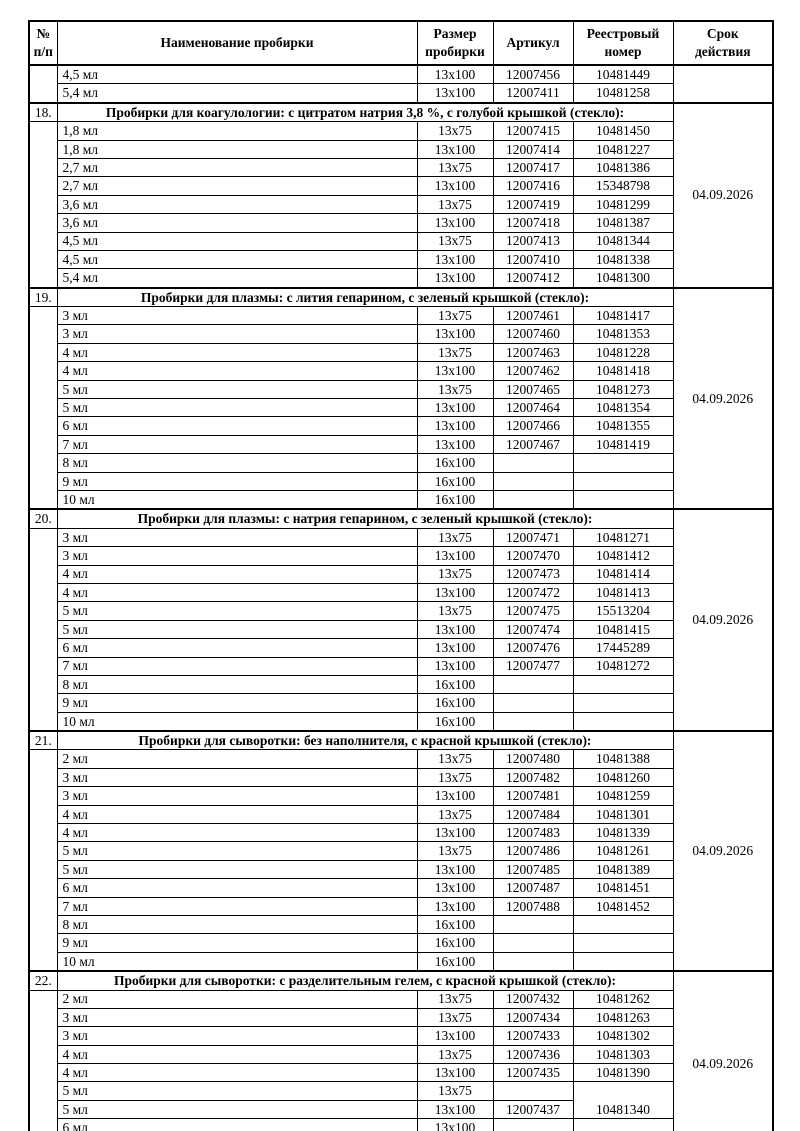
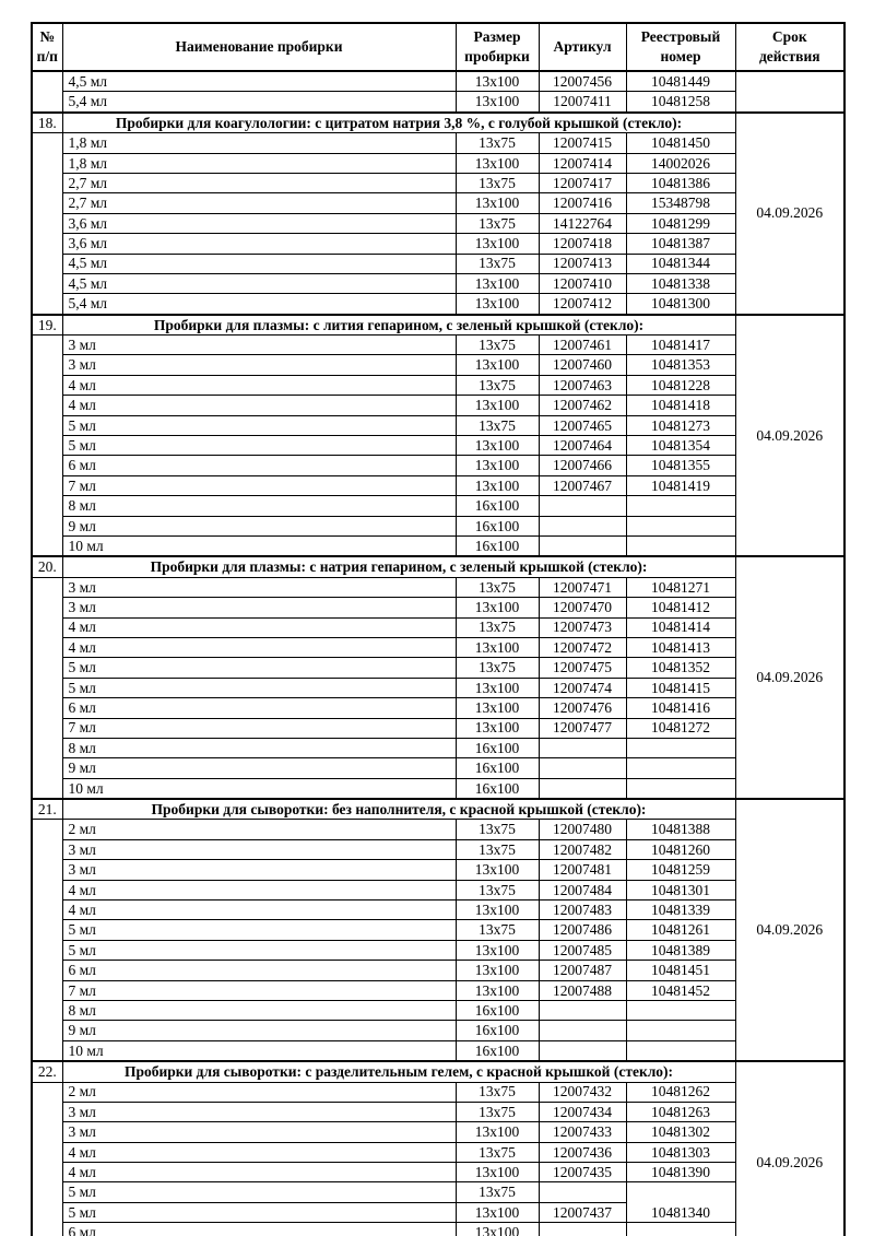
  № п/п	Наименование пробирки	Размер пробирки	Артикул	Реестровый номер	Срок действия
  	4,5 мл	13x100	12007456	10481449
  5,4 мл	13x100	12007411	10481258
  18.	Пробирки для коагулологии: с цитратом натрия 3,8 %, с голубой крышкой (стекло):	04.09.2026
  	1,8 мл	13x75	12007415	10481450
- 1,8 мл	13x100	12007414	10481227
+ 1,8 мл	13x100	12007414	14002026
  2,7 мл	13x75	12007417	10481386
  2,7 мл	13x100	12007416	15348798
- 3,6 мл	13x75	12007419	10481299
+ 3,6 мл	13x75	14122764	10481299
  3,6 мл	13x100	12007418	10481387
  4,5 мл	13x75	12007413	10481344
  4,5 мл	13x100	12007410	10481338
  5,4 мл	13x100	12007412	10481300
  19.	Пробирки для плазмы: с лития гепарином, с зеленый крышкой (стекло):	04.09.2026
  	3 мл	13x75	12007461	10481417
  3 мл	13x100	12007460	10481353
  4 мл	13x75	12007463	10481228
  4 мл	13x100	12007462	10481418
  5 мл	13x75	12007465	10481273
  5 мл	13x100	12007464	10481354
  6 мл	13x100	12007466	10481355
  7 мл	13x100	12007467	10481419
  8 мл	16x100
  9 мл	16x100
  10 мл	16x100
  20.	Пробирки для плазмы: с натрия гепарином, с зеленый крышкой (стекло):	04.09.2026
  	3 мл	13x75	12007471	10481271
  3 мл	13x100	12007470	10481412
  4 мл	13x75	12007473	10481414
  4 мл	13x100	12007472	10481413
- 5 мл	13x75	12007475	15513204
+ 5 мл	13x75	12007475	10481352
  5 мл	13x100	12007474	10481415
- 6 мл	13x100	12007476	17445289
+ 6 мл	13x100	12007476	10481416
  7 мл	13x100	12007477	10481272
  8 мл	16x100
  9 мл	16x100
  10 мл	16x100
  21.	Пробирки для сыворотки: без наполнителя, с красной крышкой (стекло):	04.09.2026
  	2 мл	13x75	12007480	10481388
  3 мл	13x75	12007482	10481260
  3 мл	13x100	12007481	10481259
  4 мл	13x75	12007484	10481301
  4 мл	13x100	12007483	10481339
  5 мл	13x75	12007486	10481261
  5 мл	13x100	12007485	10481389
  6 мл	13x100	12007487	10481451
  7 мл	13x100	12007488	10481452
  8 мл	16x100
  9 мл	16x100
  10 мл	16x100
  22.	Пробирки для сыворотки: с разделительным гелем, с красной крышкой (стекло):	04.09.2026
  	2 мл	13x75	12007432	10481262
  3 мл	13x75	12007434	10481263
  3 мл	13x100	12007433	10481302
  4 мл	13x75	12007436	10481303
  4 мл	13x100	12007435	10481390
  5 мл	13x75		10481340
  5 мл	13x100	12007437
  6 мл	13x100
